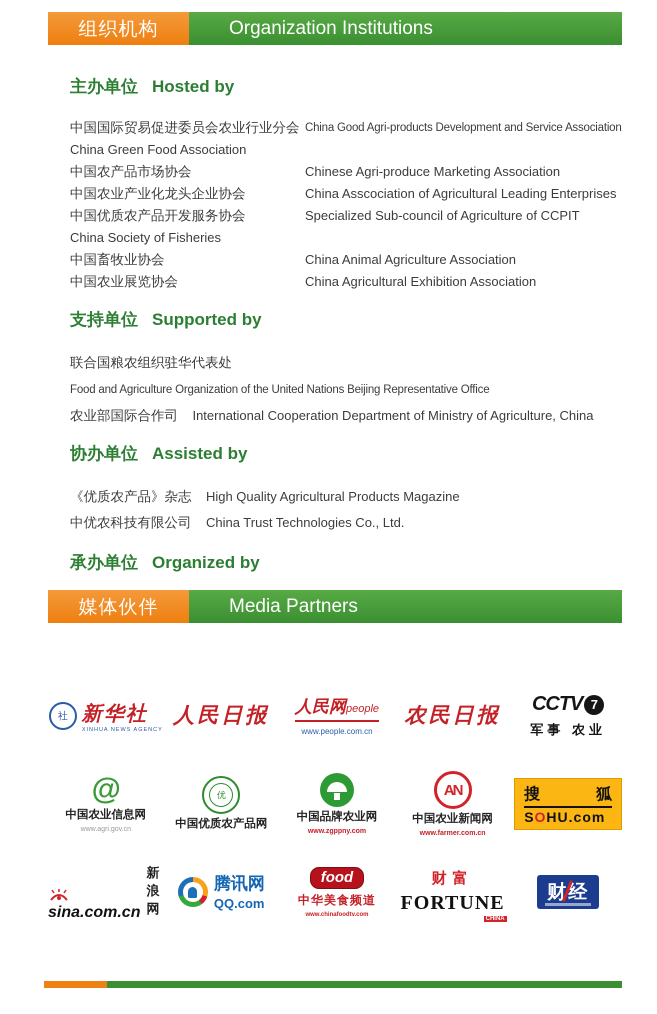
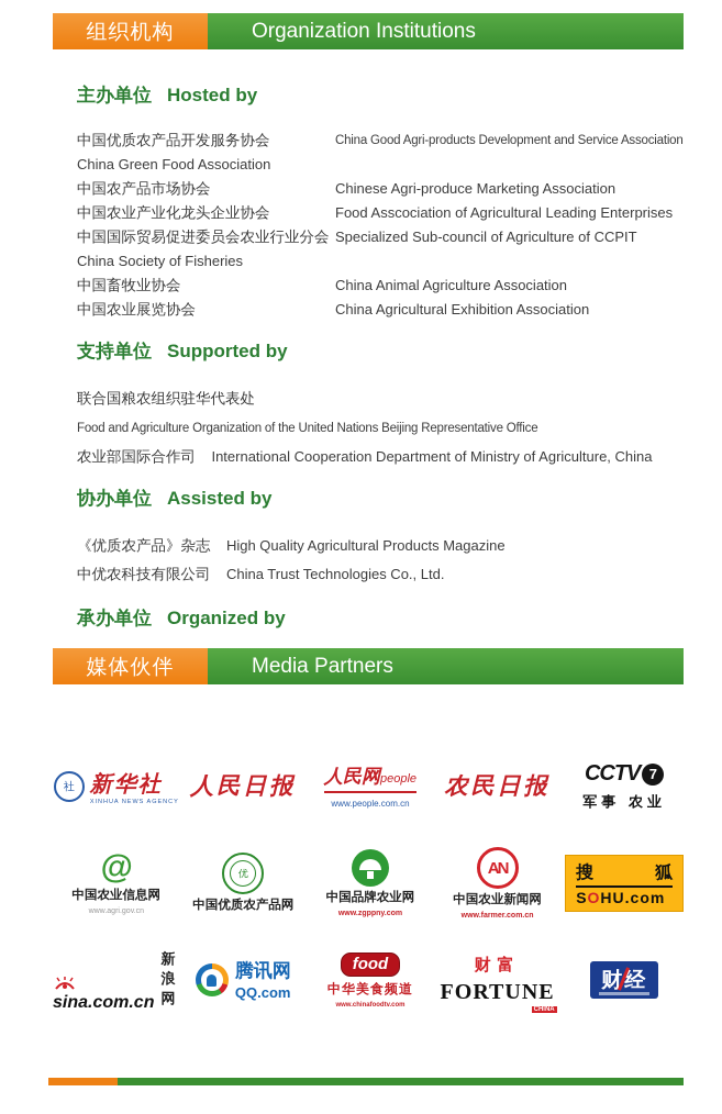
  组织机构
  Organization Institutions
  主办单位 Hosted by
- 中国国际贸易促进委员会农业行业分会
+ 中国优质农产品开发服务协会
  China Good Agri-products Development and Service Association
  China Green Food Association
  中国农产品市场协会
  Chinese Agri-produce Marketing Association
  中国农业产业化龙头企业协会
- China Asscociation of Agricultural Leading Enterprises
+ Food Asscociation of Agricultural Leading Enterprises
- 中国优质农产品开发服务协会
+ 中国国际贸易促进委员会农业行业分会
  Specialized Sub-council of Agriculture of CCPIT
  China Society of Fisheries
  中国畜牧业协会
  China Animal Agriculture Association
  中国农业展览协会
  China Agricultural Exhibition Association
  支持单位 Supported by
  联合国粮农组织驻华代表处 Food and Agriculture Organization of the United Nations Beijing Representative Office
  农业部国际合作司 International Cooperation Department of Ministry of Agriculture, China
  协办单位 Assisted by
  《优质农产品》杂志 High Quality Agricultural Products Magazine
  中优农科技有限公司 China Trust Technologies Co., Ltd.
  承办单位 Organized by
  媒体伙伴
  Media Partners
  社
  新华社
  人民日报
  人民网
  people
  www.people.com.cn
  农民日报
  CCTV
  7
  军事 农业
  @
  中国农业信息网
  优
  中国优质农产品网
  中国品牌农业网
  AN
  中国农业新闻网
  搜
  狐
  SOHU.com
  sina.com.cn
  新浪网
  腾讯网
  QQ.com
  food
  中华美食频道
  财富
  FORTUNE
  财经
